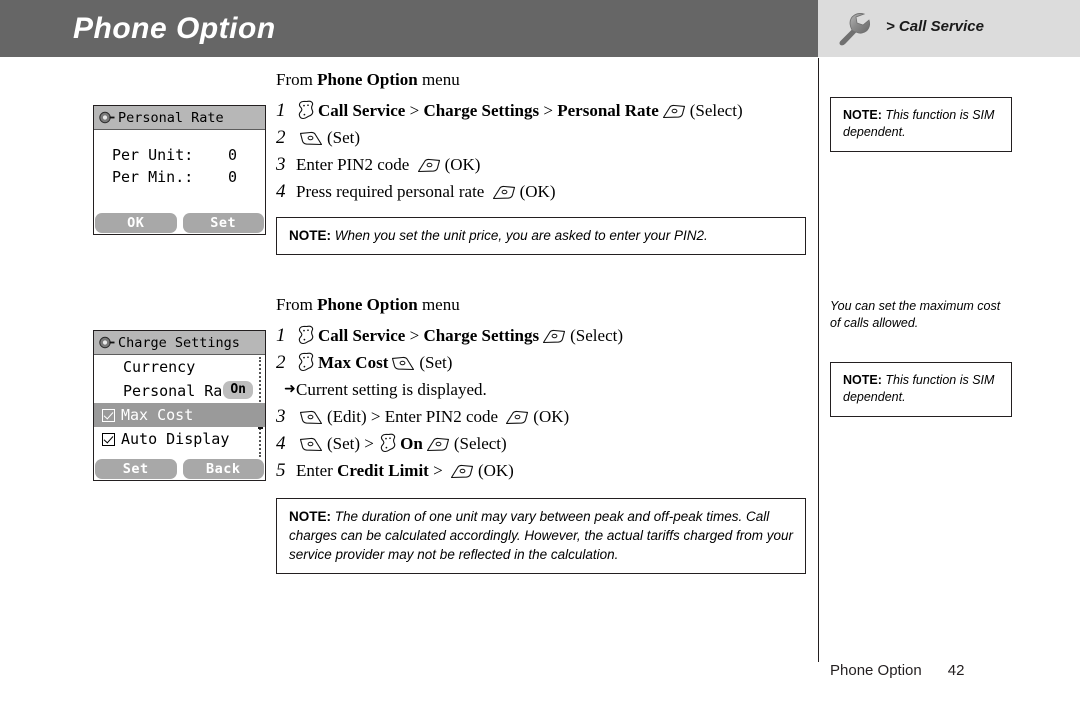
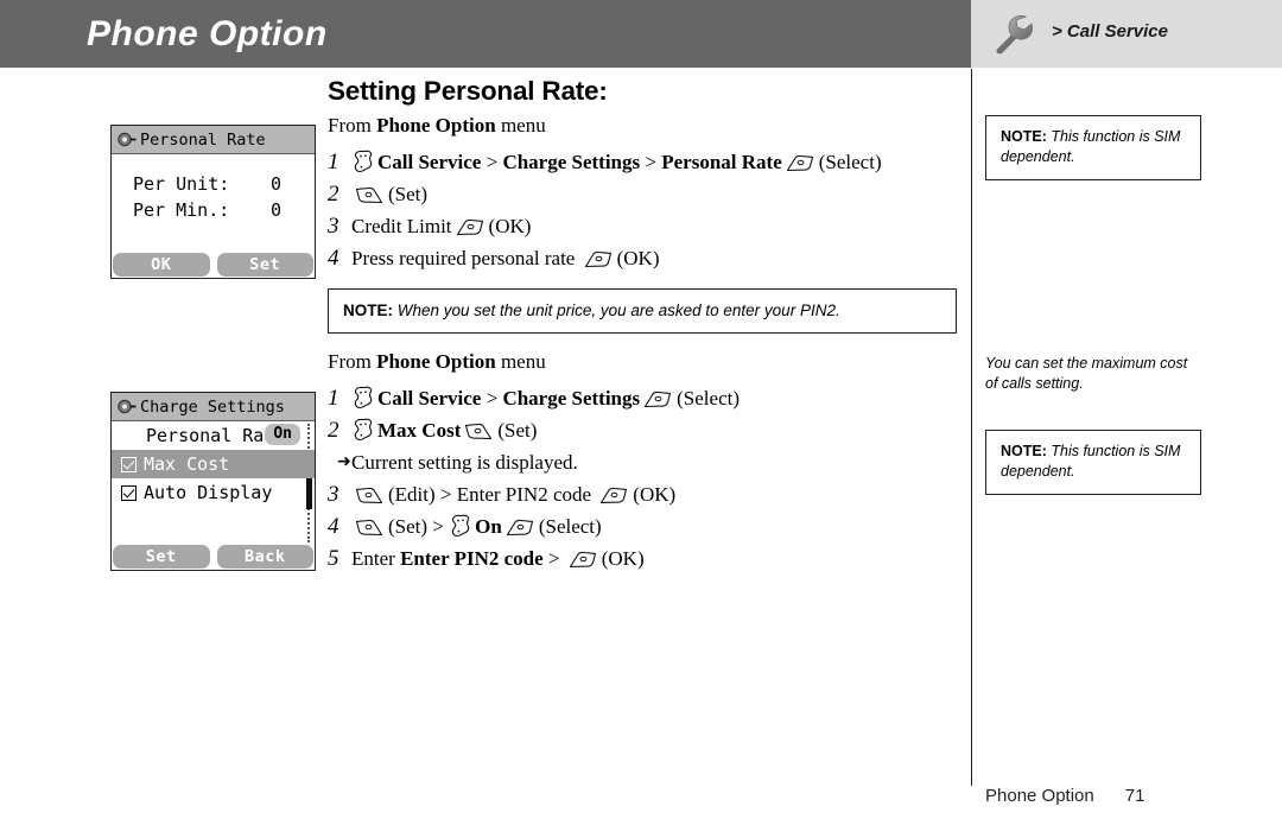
  Phone Option
  > Call Service
  Personal Rate
  Per Unit:
  0
  Per Min.:
  0
  OK
  Set
  Charge Settings
- Currency
  Personal Ra
  On
  Max Cost
  Auto Display
  Set
  Back
+ Setting Personal Rate:
  From Phone Option menu
  1
  Call Service > Charge Settings > Personal Rate (Select)
  2
  (Set)
  3
- Enter PIN2 code (OK)
+ Credit Limit (OK)
  4
  Press required personal rate (OK)
  NOTE: When you set the unit price, you are asked to enter your PIN2.
  From Phone Option menu
  1
  Call Service > Charge Settings (Select)
  2
  Max Cost (Set)
  ➜
  Current setting is displayed.
  3
  (Edit) > Enter PIN2 code (OK)
  4
  (Set) > On (Select)
  5
- Enter Credit Limit > (OK)
+ Enter Enter PIN2 code > (OK)
- NOTE: The duration of one unit may vary between peak and off-peak times. Call charges can be calculated accordingly. However, the actual tariffs charged from your service provider may not be reflected in the calculation.
  NOTE: This function is SIM dependent.
- You can set the maximum cost of calls allowed.
+ You can set the maximum cost of calls setting.
  NOTE: This function is SIM dependent.
  Phone Option
- 42
+ 71
